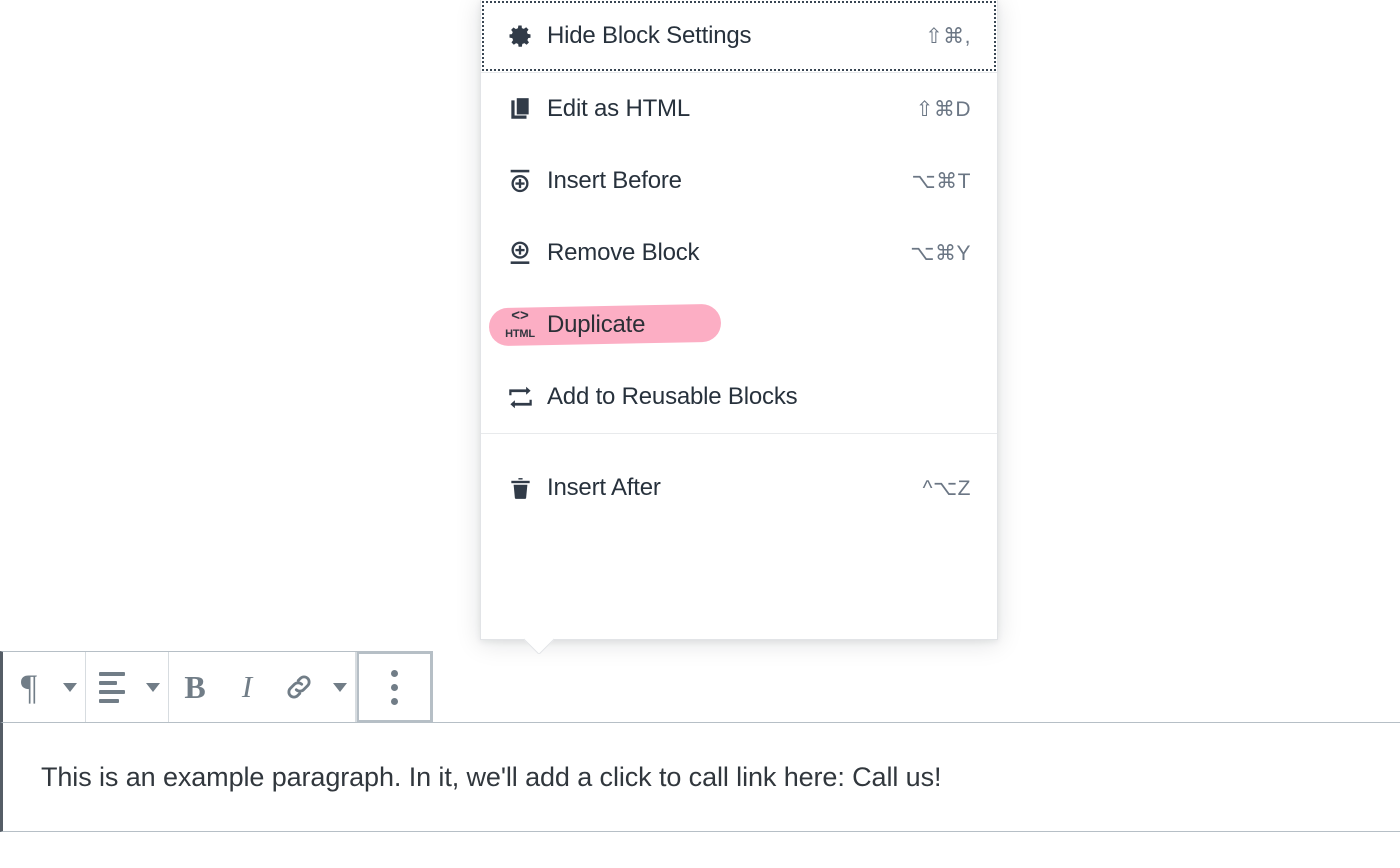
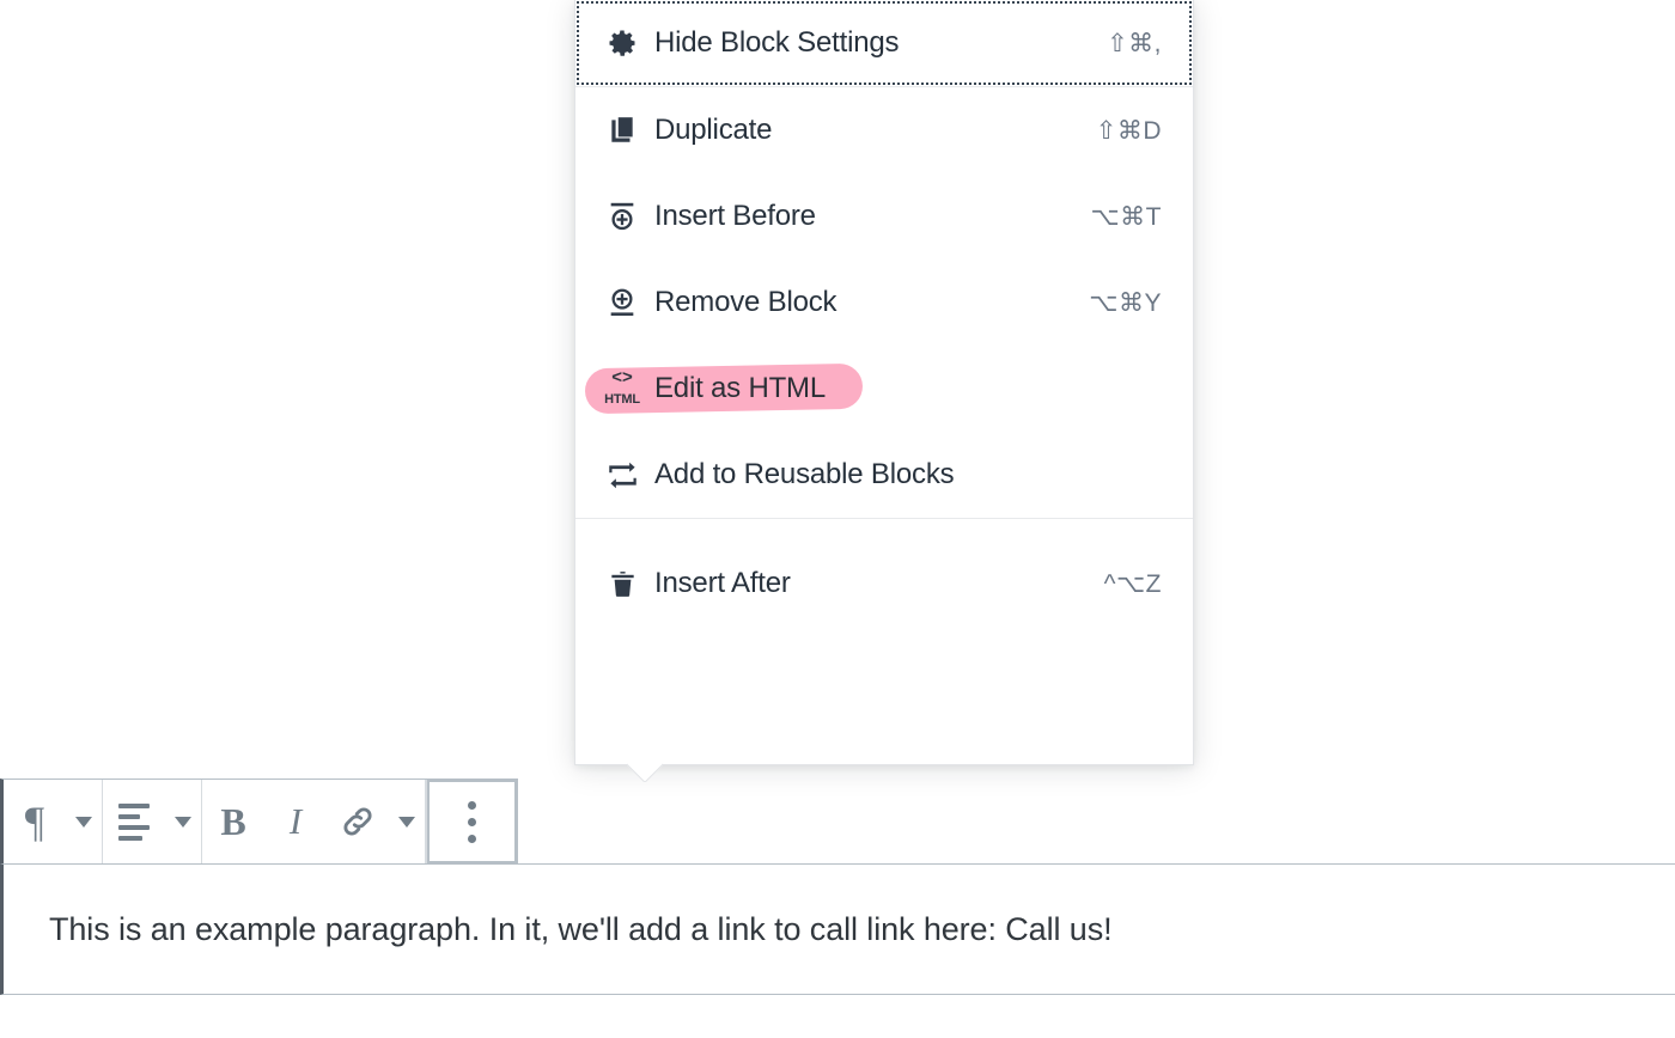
  Hide Block Settings
  ⇧⌘,
- Edit as HTML
+ Duplicate
  ⇧⌘D
  Insert Before
  ⌥⌘T
  Remove Block
  ⌥⌘Y
  <>
  HTML
- Duplicate
+ Edit as HTML
  Add to Reusable Blocks
  Insert After
  ^⌥Z
  ¶
  B
  I
- This is an example paragraph. In it, we'll add a click to call link here: Call us!
+ This is an example paragraph. In it, we'll add a link to call link here: Call us!
